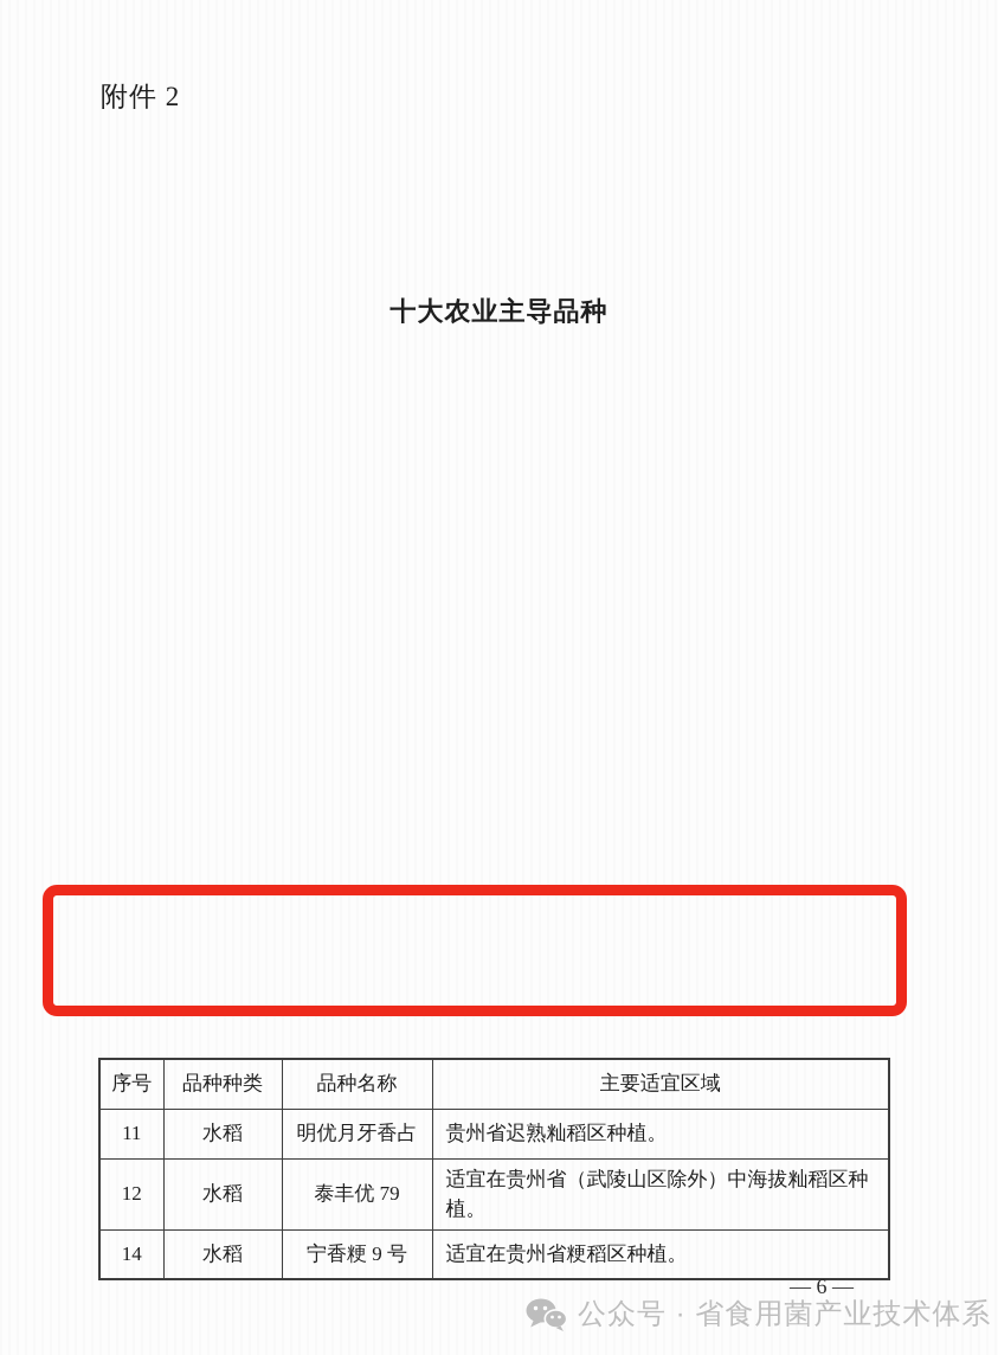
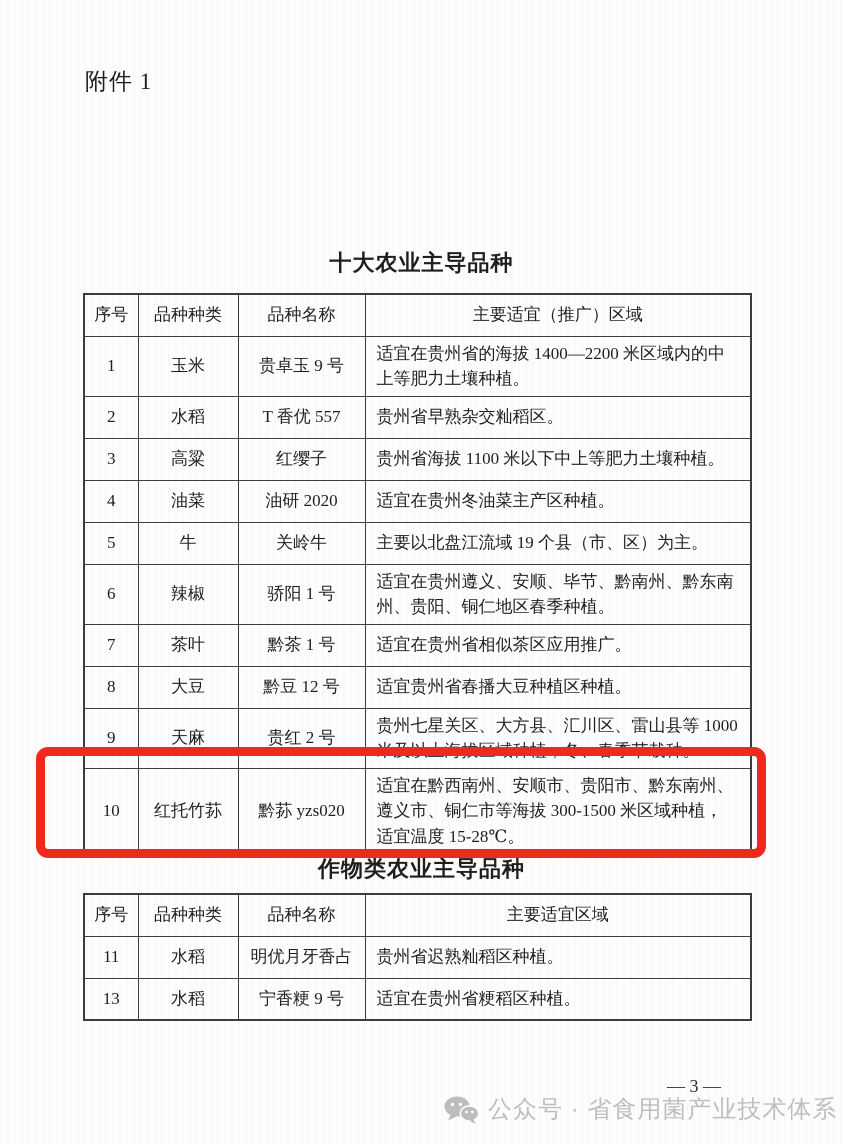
- 附件 2
+ 附件 1
  十大农业主导品种
+ 序号	品种种类	品种名称	主要适宜（推广）区域
+ 1	玉米	贵卓玉 9 号	适宜在贵州省的海拔 1400—2200 米区域内的中上等肥力土壤种植。
+ 2	水稻	T 香优 557	贵州省早熟杂交籼稻区。
+ 3	高粱	红缨子	贵州省海拔 1100 米以下中上等肥力土壤种植。
+ 4	油菜	油研 2020	适宜在贵州冬油菜主产区种植。
+ 5	牛	关岭牛	主要以北盘江流域 19 个县（市、区）为主。
+ 6	辣椒	骄阳 1 号	适宜在贵州遵义、安顺、毕节、黔南州、黔东南州、贵阳、铜仁地区春季种植。
+ 7	茶叶	黔茶 1 号	适宜在贵州省相似茶区应用推广。
+ 8	大豆	黔豆 12 号	适宜贵州省春播大豆种植区种植。
+ 9	天麻	贵红 2 号	贵州七星关区、大方县、汇川区、雷山县等 1000 米及以上海拔区域种植，冬、春季节栽种。
+ 10	红托竹荪	黔荪 yzs020	适宜在黔西南州、安顺市、贵阳市、黔东南州、遵义市、铜仁市等海拔 300-1500 米区域种植，适宜温度 15-28℃。
+ 作物类农业主导品种
  序号	品种种类	品种名称	主要适宜区域
  11	水稻	明优月牙香占	贵州省迟熟籼稻区种植。
- 12	水稻	泰丰优 79	适宜在贵州省（武陵山区除外）中海拔籼稻区种植。
- 14	水稻	宁香粳 9 号	适宜在贵州省粳稻区种植。
+ 13	水稻	宁香粳 9 号	适宜在贵州省粳稻区种植。
  公众号 · 省食用菌产业技术体系
- — 6 —
+ — 3 —
